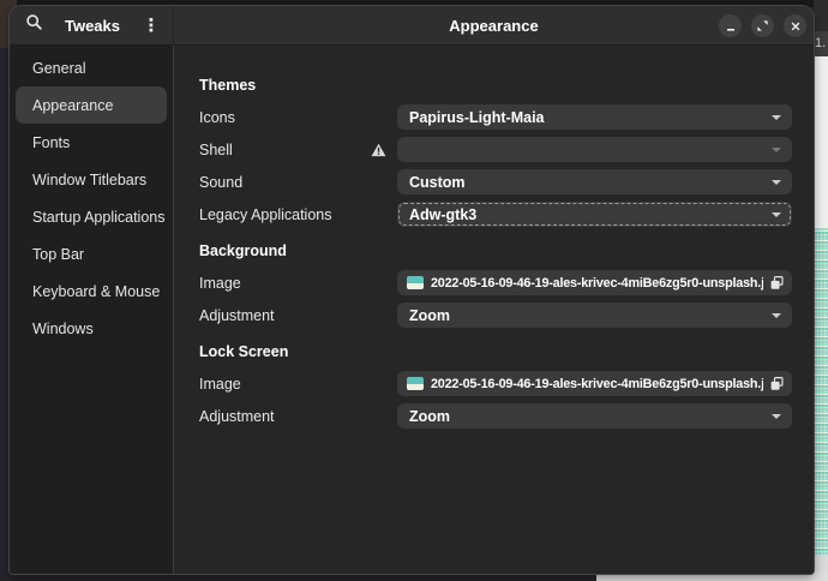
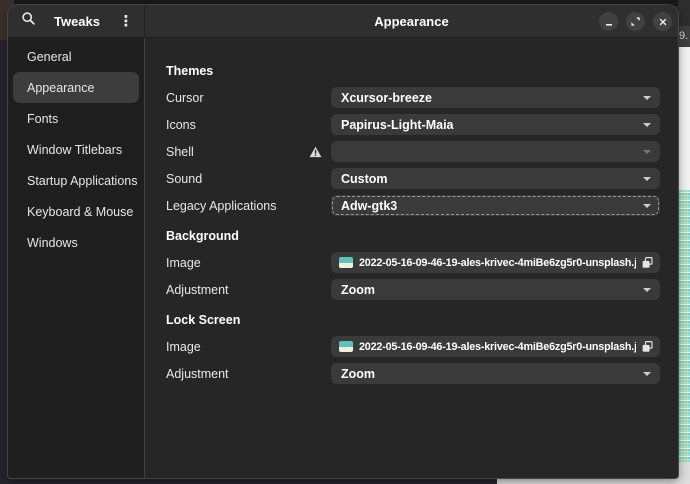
- 1.
+ 9.
  Tweaks
  ⋮
  Appearance
  General
  Appearance
  Fonts
  Window Titlebars
  Startup Applications
- Top Bar
  Keyboard & Mouse
  Windows
  Themes
+ Cursor
+ Xcursor-breeze
  Icons
  Papirus-Light-Maia
  Shell
  Sound
  Custom
  Legacy Applications
  Adw-gtk3
  Background
  Image
  2022-05-16-09-46-19-ales-krivec-4miBe6zg5r0-unsplash.j
  Adjustment
  Zoom
  Lock Screen
  Image
  2022-05-16-09-46-19-ales-krivec-4miBe6zg5r0-unsplash.j
  Adjustment
  Zoom
